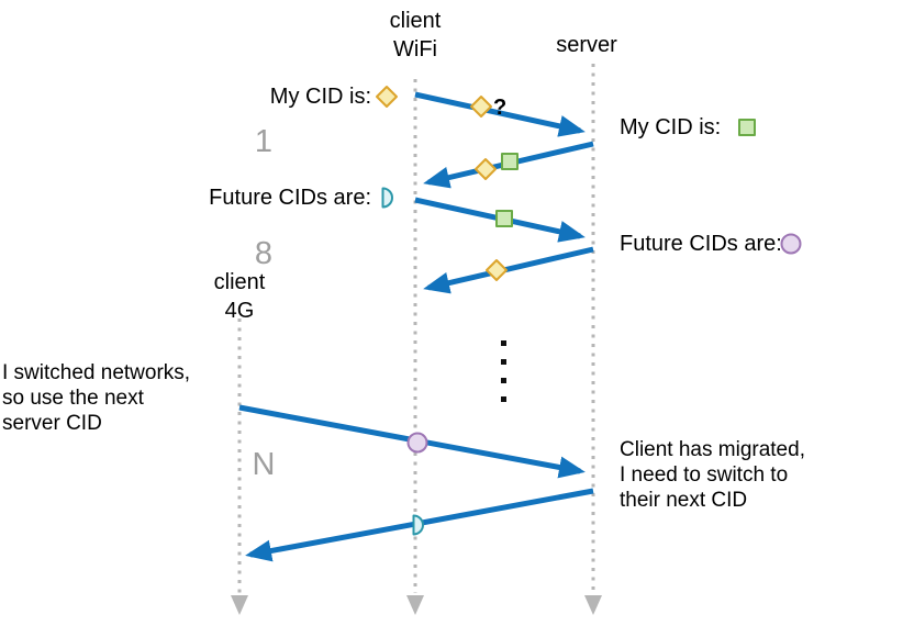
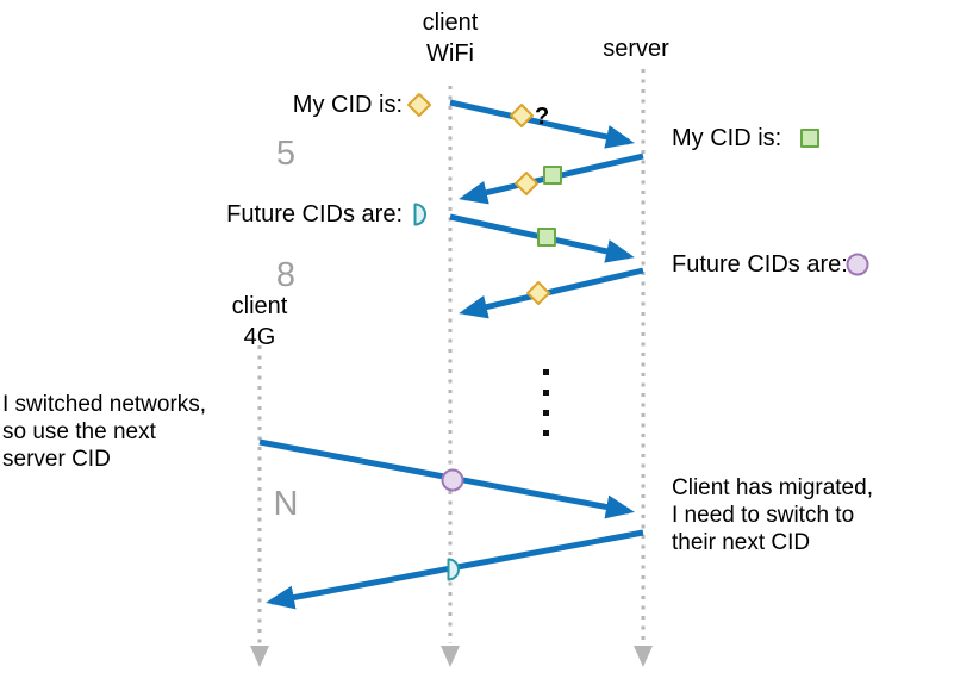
  client
  WiFi
  server
  client
  4G
  My CID is:
  Future CIDs are:
  My CID is:
  Future CIDs are:
  ?
- 1
+ 5
  8
  N
  I switched networks,
  so use the next
  server CID
  Client has migrated,
  I need to switch to
  their next CID
